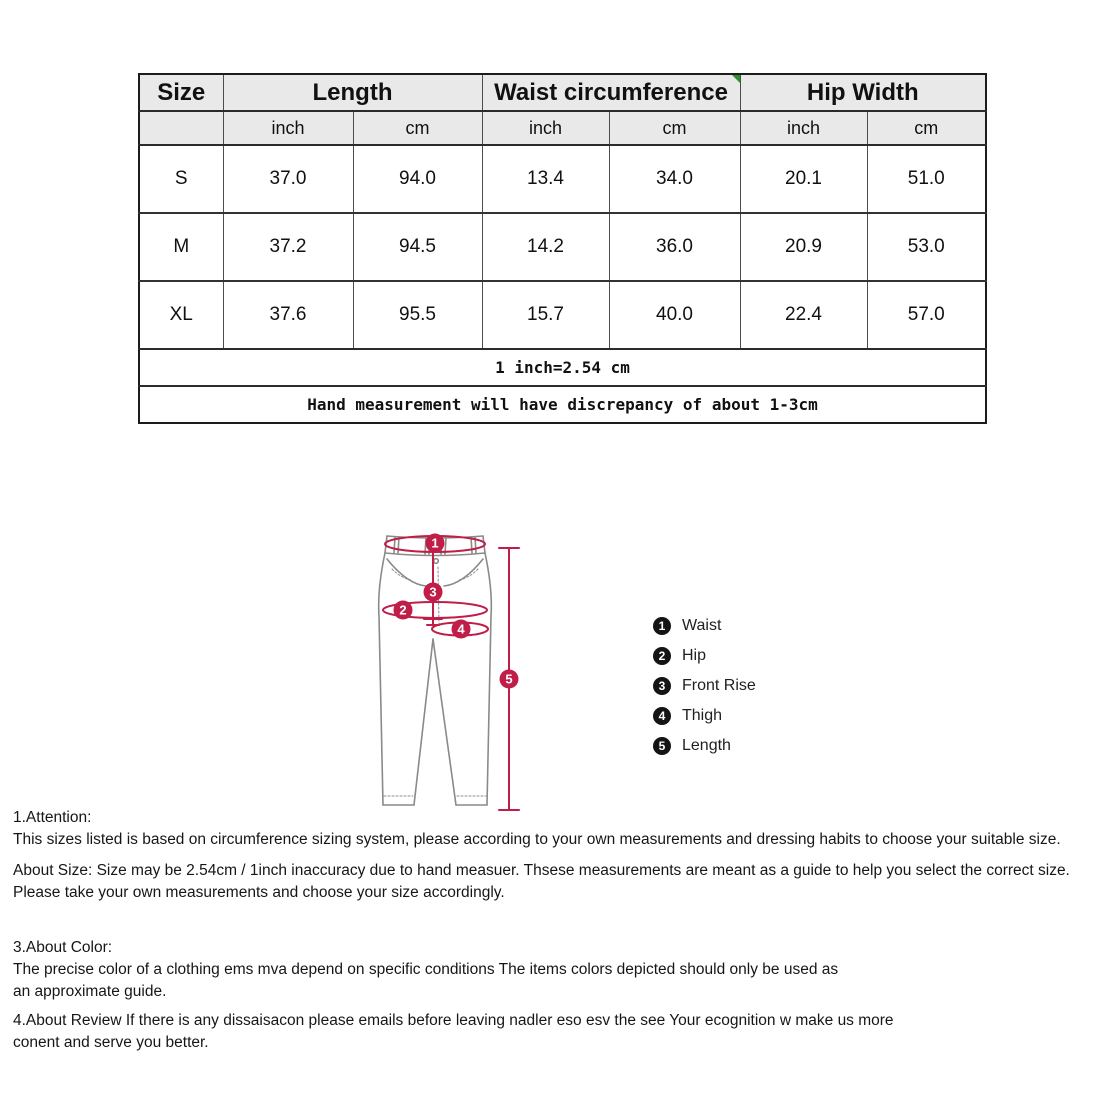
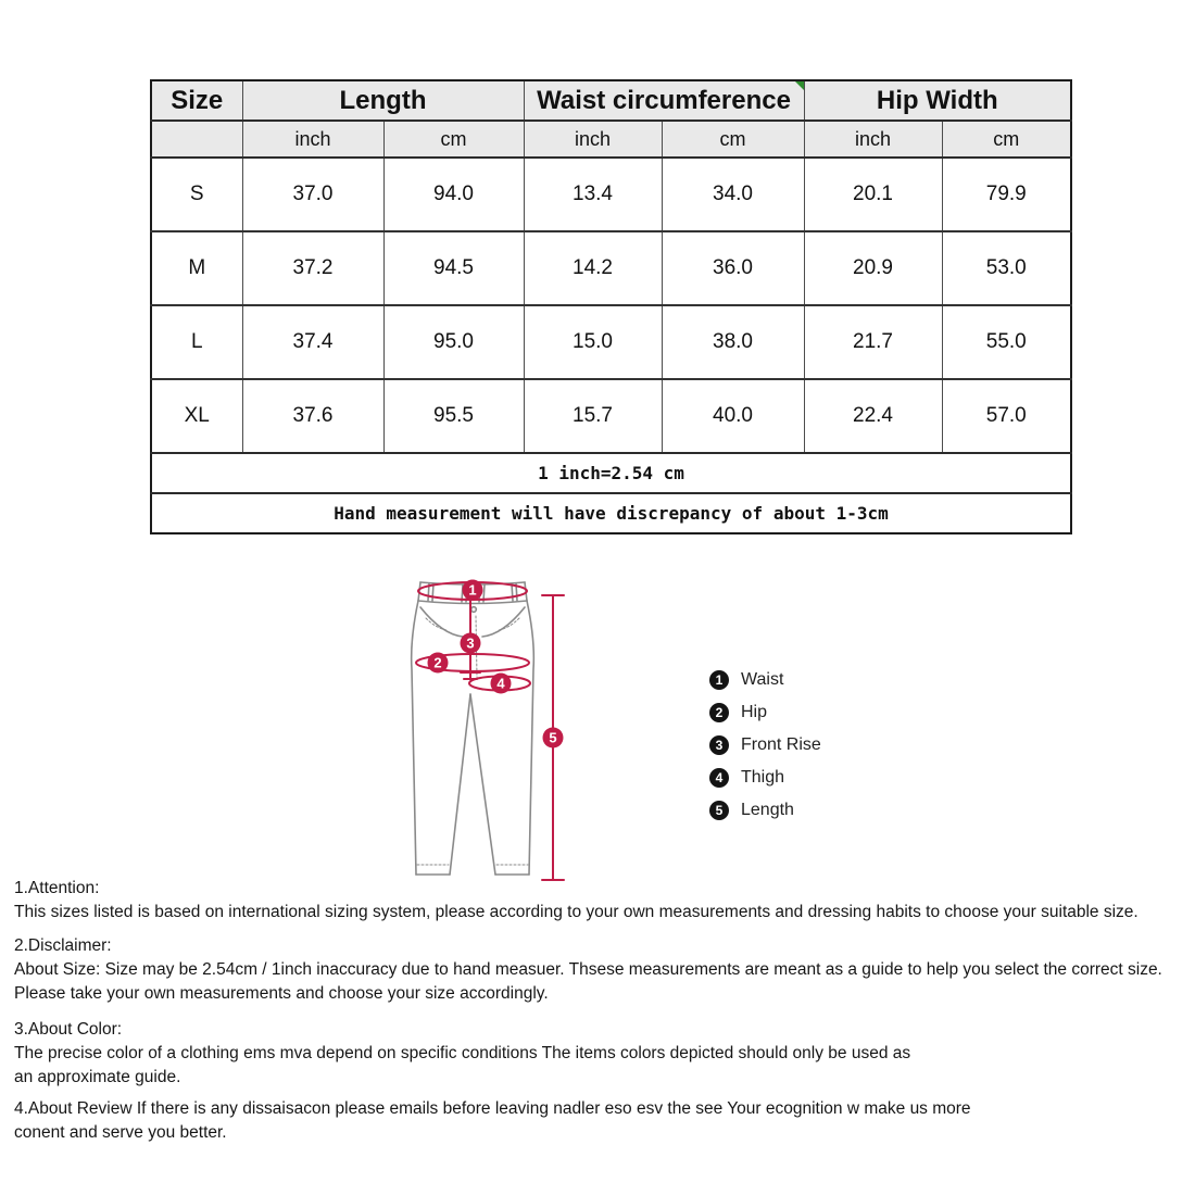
  Size	Length	Waist circumference	Hip Width
  	inch	cm	inch	cm	inch	cm
- S	37.0	94.0	13.4	34.0	20.1	51.0
+ S	37.0	94.0	13.4	34.0	20.1	79.9
  M	37.2	94.5	14.2	36.0	20.9	53.0
+ L	37.4	95.0	15.0	38.0	21.7	55.0
  XL	37.6	95.5	15.7	40.0	22.4	57.0
  1 inch=2.54 cm
  Hand measurement will have discrepancy of about 1-3cm
  1
  2
  3
  4
  5
  1
  Waist
  2
  Hip
  3
  Front Rise
  4
  Thigh
  5
  Length
  1.Attention:
- This sizes listed is based on circumference sizing system, please according to your own measurements and dressing habits to choose your suitable size.
+ This sizes listed is based on international sizing system, please according to your own measurements and dressing habits to choose your suitable size.
+ 2.Disclaimer:
  About Size: Size may be 2.54cm / 1inch inaccuracy due to hand measuer. Thsese measurements are meant as a guide to help you select the correct size.
  Please take your own measurements and choose your size accordingly.
  3.About Color:
  The precise color of a clothing ems mva depend on specific conditions The items colors depicted should only be used as
  an approximate guide.
  4.About Review If there is any dissaisacon please emails before leaving nadler eso esv the see Your ecognition w make us more
  conent and serve you better.
